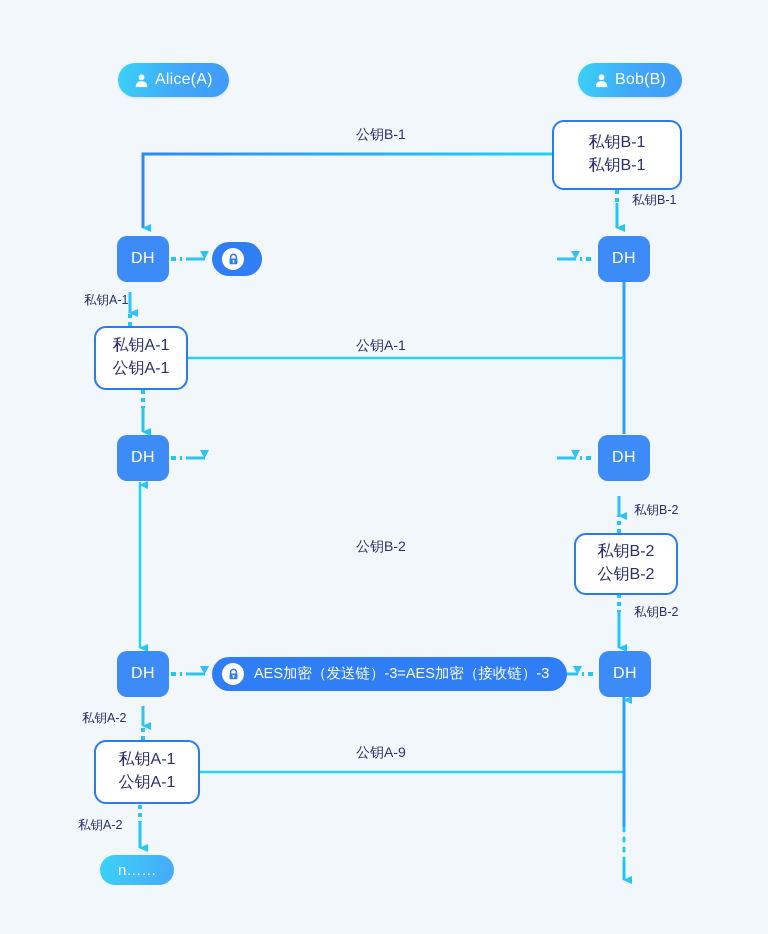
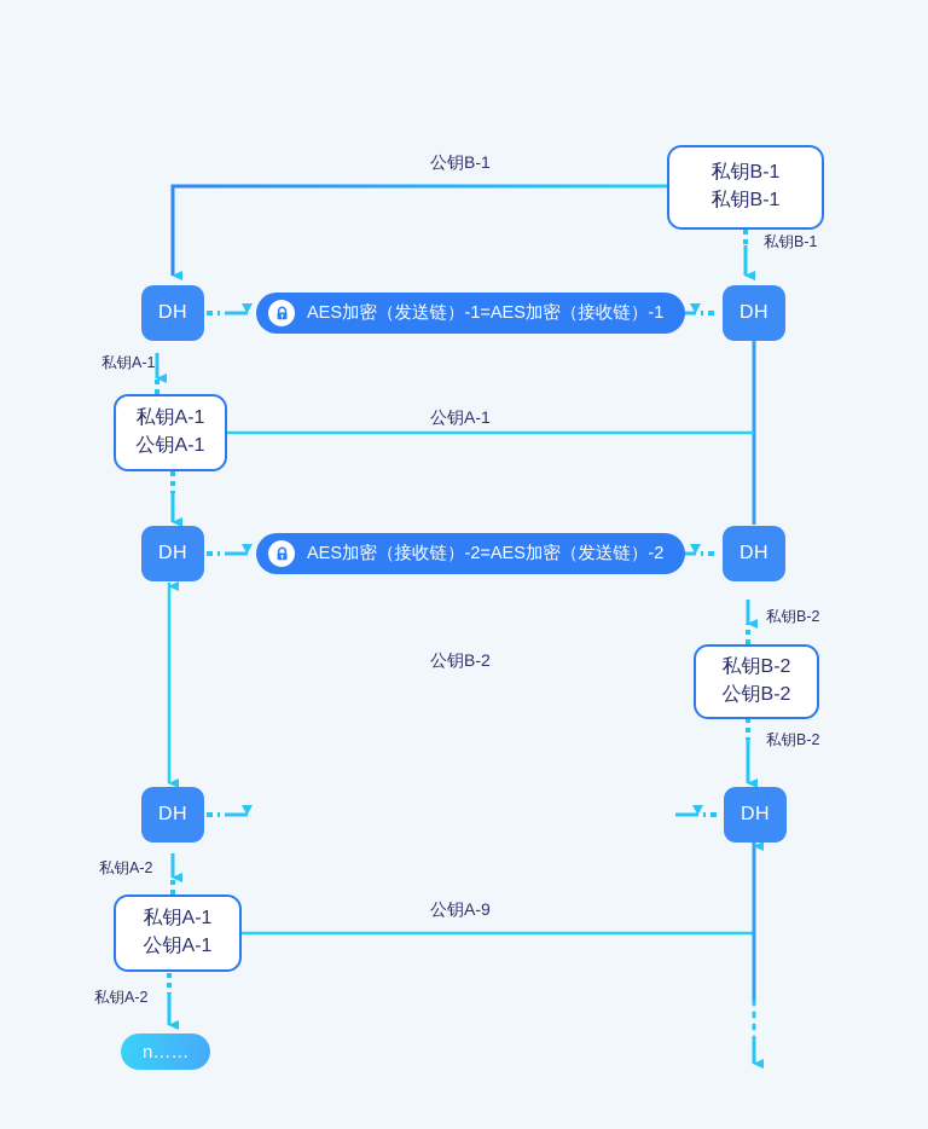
- Alice(A)
- Bob(B)
  私钥B-1
  私钥B-1
  DH
+ AES加密（发送链）-1=AES加密（接收链）-1
  DH
  私钥A-1
  公钥A-1
  DH
+ AES加密（接收链）-2=AES加密（发送链）-2
  DH
  私钥B-2
  公钥B-2
  DH
- AES加密（发送链）-3=AES加密（接收链）-3
  DH
  私钥A-1
  公钥A-1
  n……
  公钥B-1
  私钥B-1
  私钥A-1
  公钥A-1
  私钥B-2
  公钥B-2
  私钥B-2
  私钥A-2
  公钥A-9
  私钥A-2
